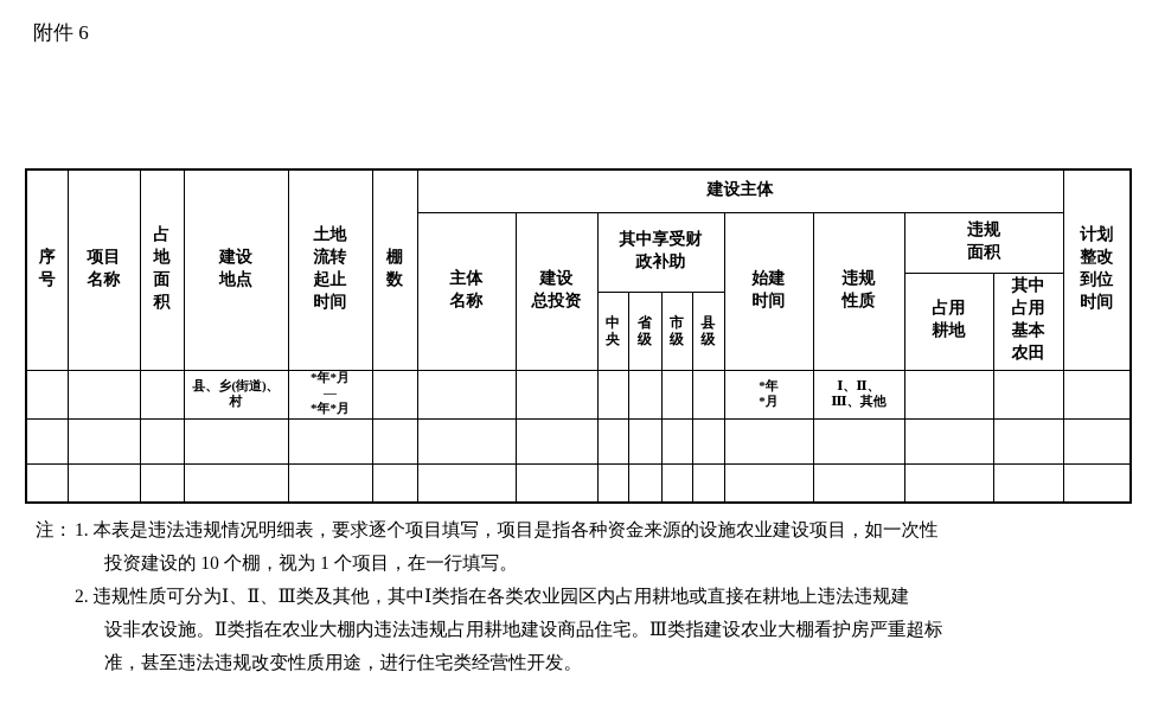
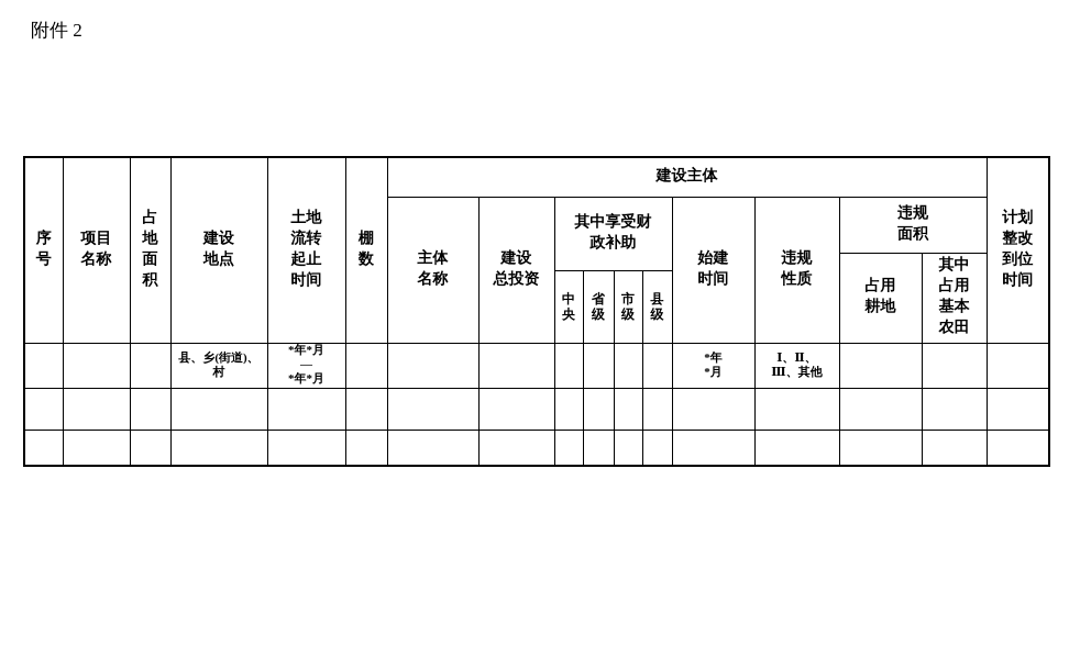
- 附件 6
+ 附件 2
  序 号	项目 名称	占 地 面 积	建设 地点	土地 流转 起止 时间	棚 数	建设主体	计划 整改 到位 时间
  主体 名称	建设 总投资	其中享受财 政补助	始建 时间	违规 性质	违规 面积
  占用 耕地	其中 占用 基本 农田
  中 央	省 级	市 级	县 级
  			县、乡(街道)、 村	*年*月 — *年*月								*年 *月	Ⅰ、Ⅱ、 Ⅲ、其他
- 注：
- 1. 本表是违法违规情况明细表，要求逐个项目填写，项目是指各种资金来源的设施农业建设项目，如一次性
- 投资建设的 10 个棚，视为 1 个项目，在一行填写。
- 2. 违规性质可分为Ⅰ、Ⅱ、Ⅲ类及其他，其中Ⅰ类指在各类农业园区内占用耕地或直接在耕地上违法违规建
- 设非农设施。Ⅱ类指在农业大棚内违法违规占用耕地建设商品住宅。Ⅲ类指建设农业大棚看护房严重超标
- 准，甚至违法违规改变性质用途，进行住宅类经营性开发。
